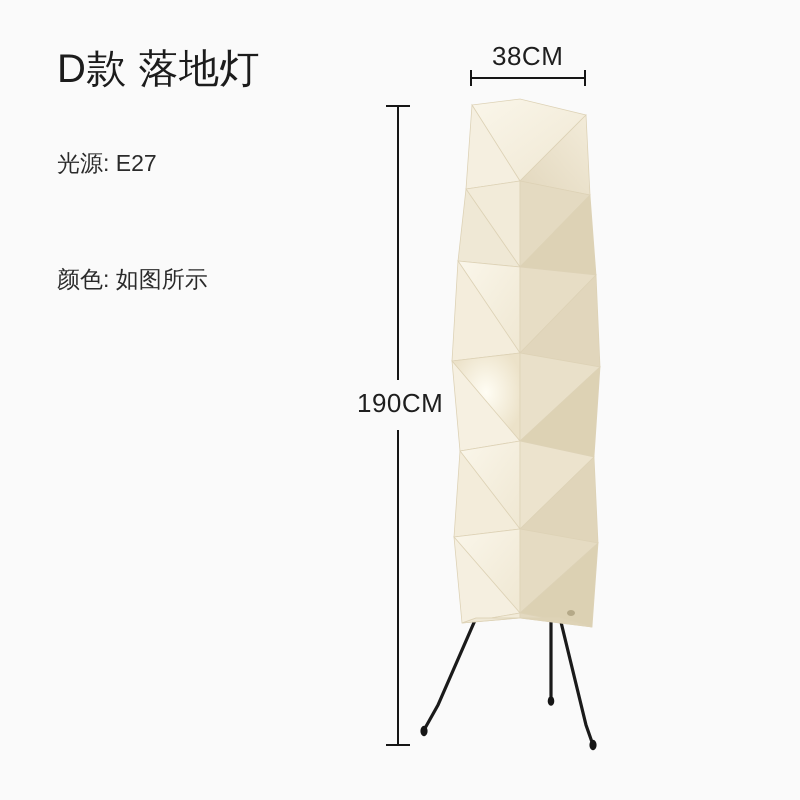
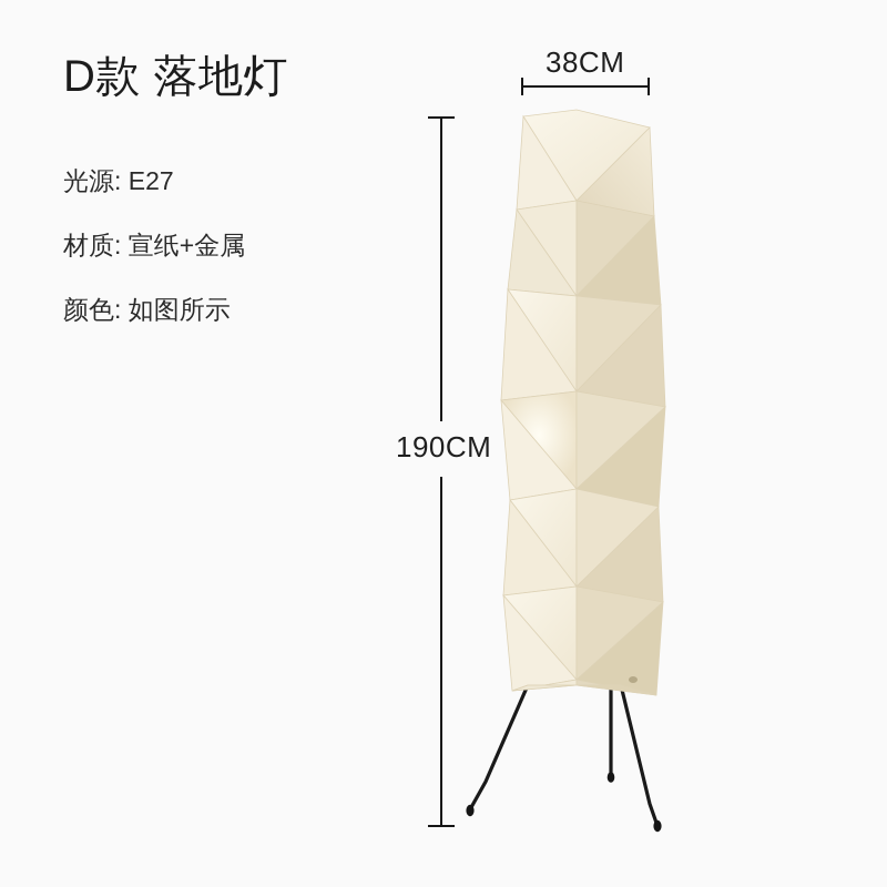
  D款 落地灯
  光源: E27
+ 材质: 宣纸+金属
  颜色: 如图所示
  38CM
  190CM
